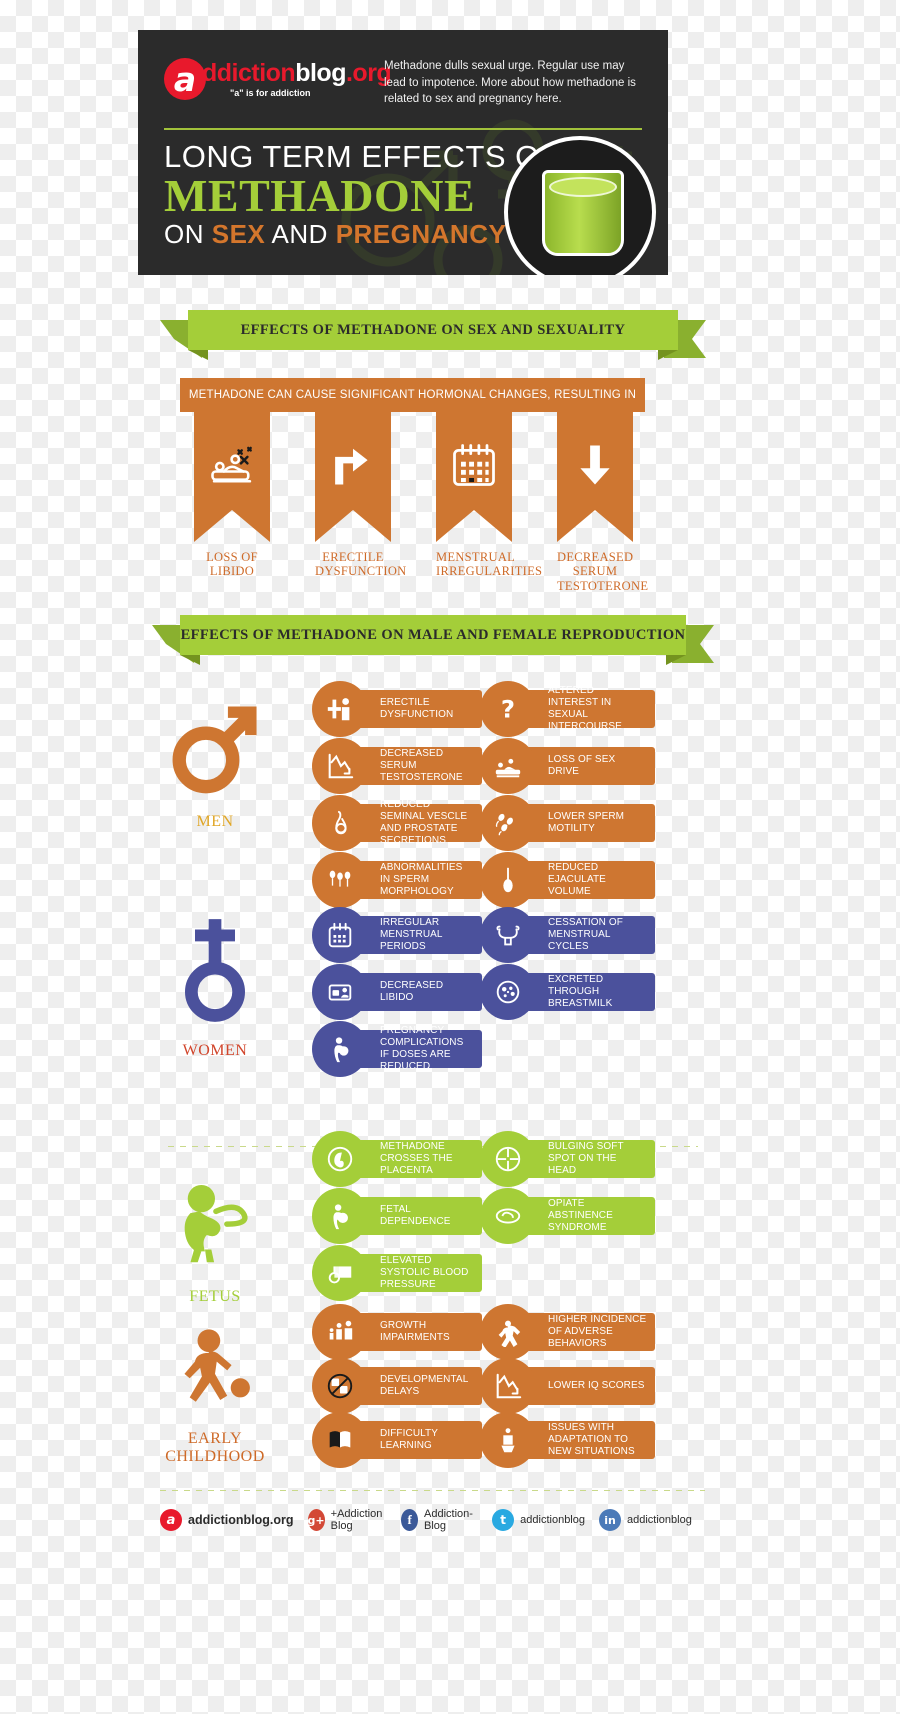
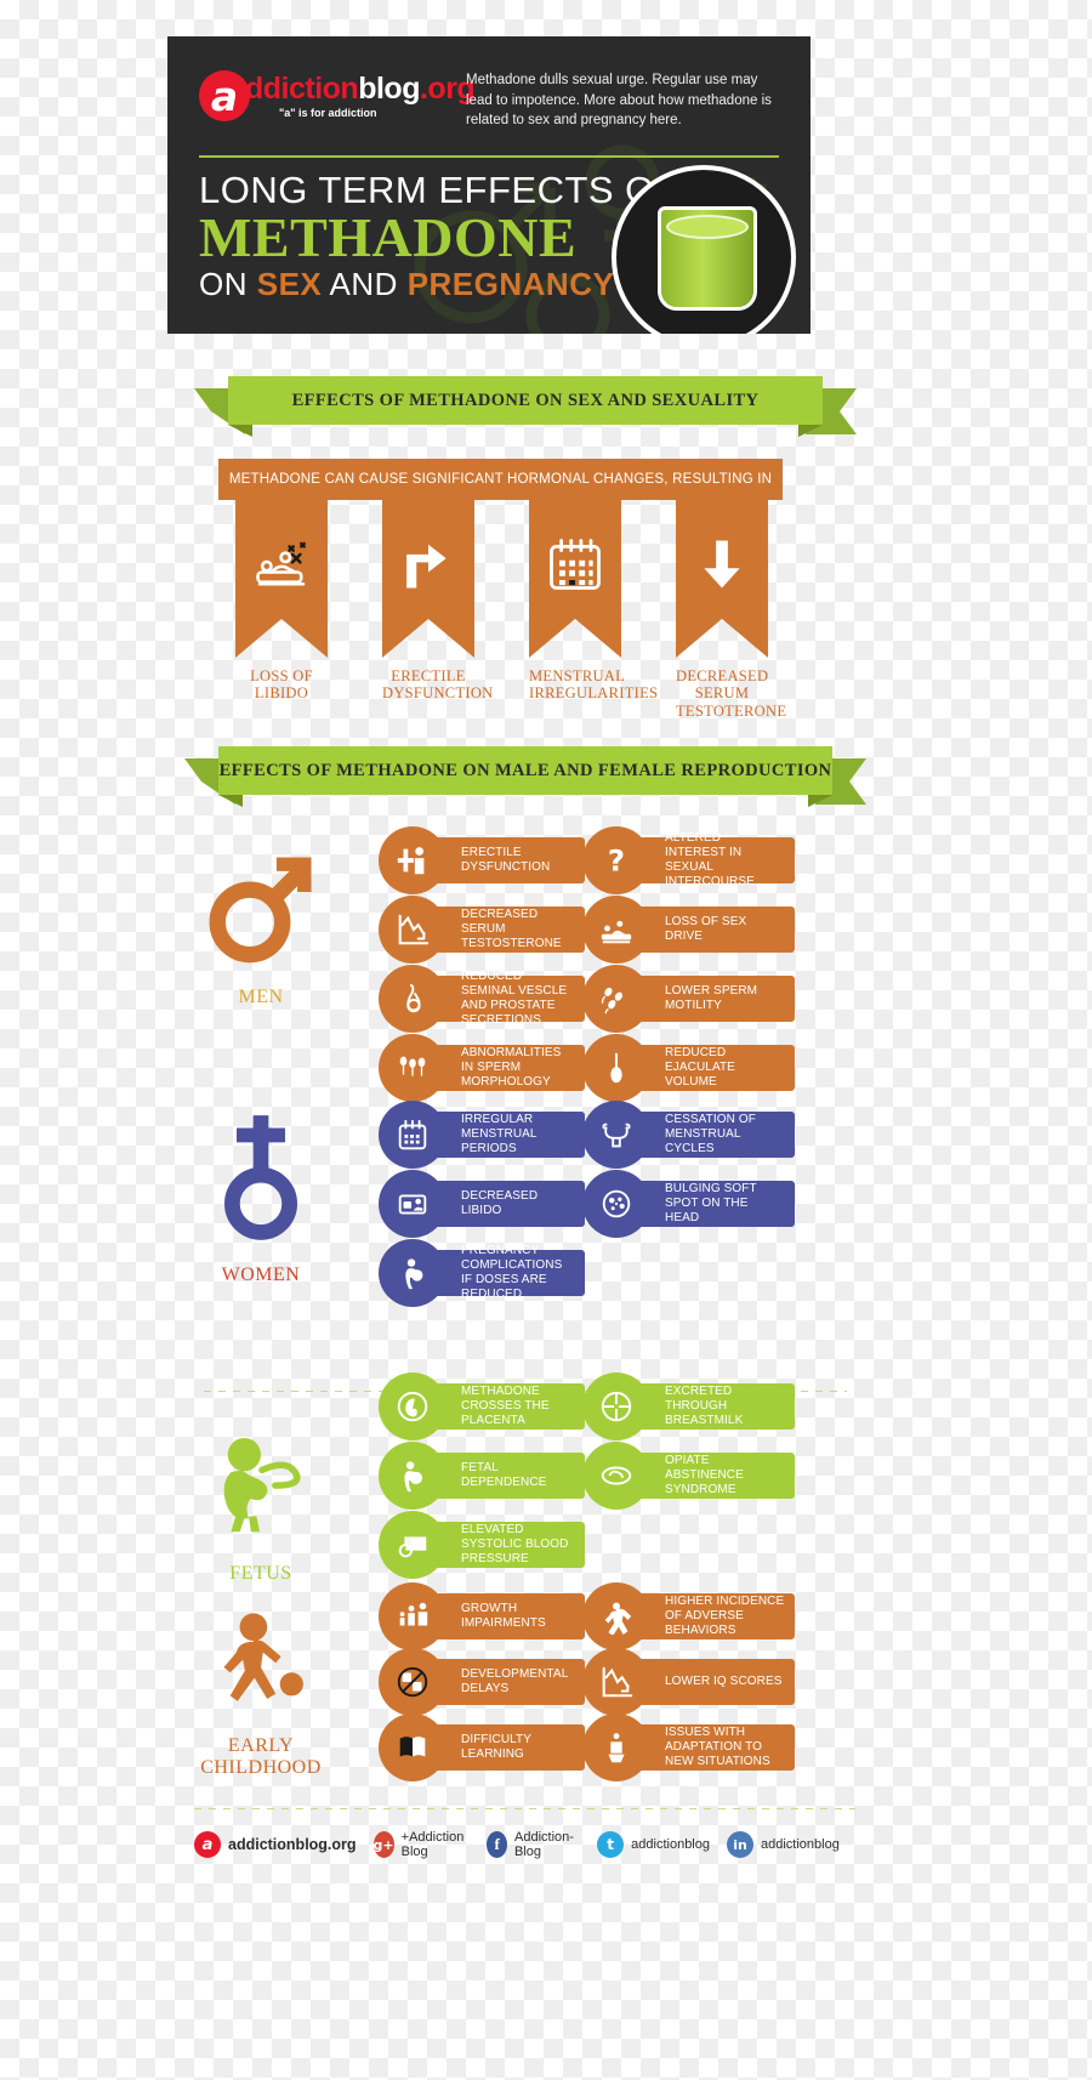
  a
  ddictionblog.org
  "a" is for addiction
  Methadone dulls sexual urge. Regular use may lead to impotence. More about how methadone is related to sex and pregnancy here.
  LONG TERM EFFECTS
  METHADONE
  ON SEX AND PREGNANCY
  EFFECTS OF METHADONE ON SEX AND SEXUALITY
  METHADONE CAN CAUSE SIGNIFICANT HORMONAL CHANGES, RESULTING IN
  LOSS OF LIBIDO
  ERECTILE DYSFUNCTION
  MENSTRUAL IRREGULARITIES
  DECREASED SERUM TESTOTERONE
  EFFECTS OF METHADONE ON MALE AND FEMALE REPRODUCTION
  MEN
  ERECTILE DYSFUNCTION
  ALTERED INTEREST IN SEXUAL INTERCOURSE
  ?
  DECREASED SERUM TESTOSTERONE
  LOSS OF SEX DRIVE
  REDUCED SEMINAL VESCLE AND PROSTATE SECRETIONS
  LOWER SPERM MOTILITY
  ABNORMALITIES IN SPERM MORPHOLOGY
  REDUCED EJACULATE VOLUME
  WOMEN
  IRREGULAR MENSTRUAL PERIODS
  CESSATION OF MENSTRUAL CYCLES
  DECREASED LIBIDO
- EXCRETED THROUGH BREASTMILK
+ BULGING SOFT SPOT ON THE HEAD
  PREGNANCY COMPLICATIONS IF DOSES ARE REDUCED
  FETUS
  METHADONE CROSSES THE PLACENTA
- BULGING SOFT SPOT ON THE HEAD
+ EXCRETED THROUGH BREASTMILK
  FETAL DEPENDENCE
  OPIATE ABSTINENCE SYNDROME
  ELEVATED SYSTOLIC BLOOD PRESSURE
  EARLY CHILDHOOD
  GROWTH IMPAIRMENTS
  HIGHER INCIDENCE OF ADVERSE BEHAVIORS
  DEVELOPMENTAL DELAYS
  LOWER IQ SCORES
  DIFFICULTY LEARNING
  ISSUES WITH ADAPTATION TO NEW SITUATIONS
  a
  addictionblog.org
  g+
  +Addiction Blog
  f
  Addiction-Blog
  t
  addictionblog
  in
  addictionblog
